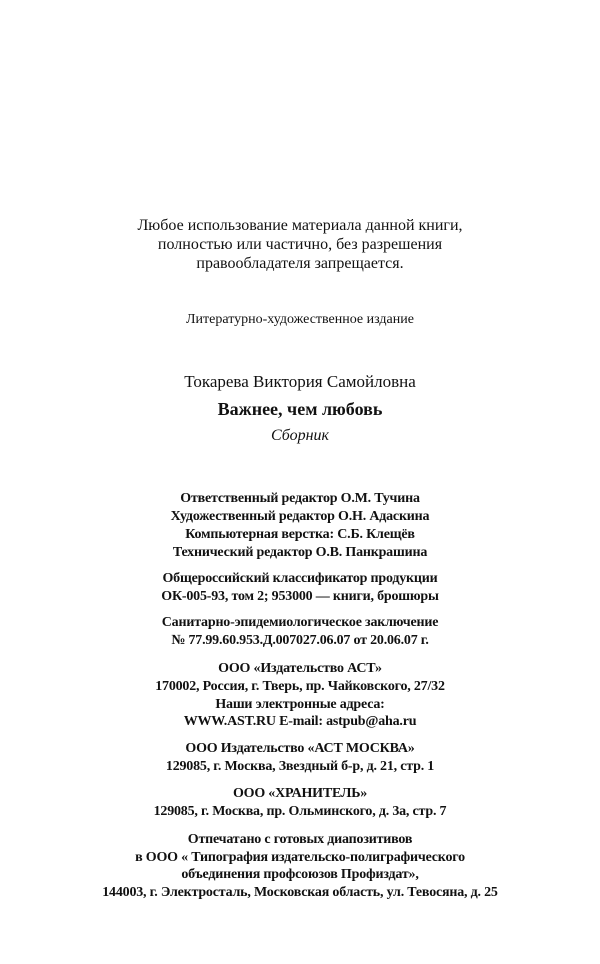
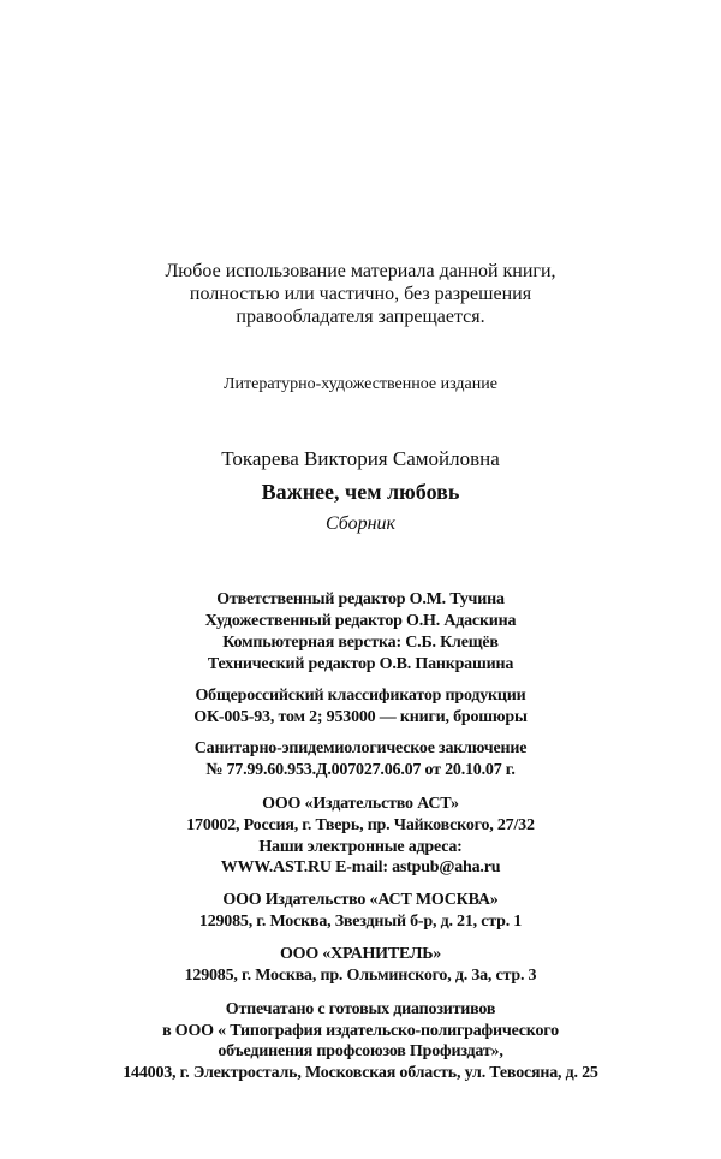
  Любое использование материала данной книги,
  полностью или частично, без разрешения
  правообладателя запрещается.
  Литературно-художественное издание
  Токарева Виктория Самойловна
  Важнее, чем любовь
  Сборник
  Ответственный редактор О.М. Тучина
  Художественный редактор О.Н. Адаскина
  Компьютерная верстка: С.Б. Клещёв
  Технический редактор О.В. Панкрашина
  Общероссийский классификатор продукции
  ОК-005-93, том 2; 953000 — книги, брошюры
  Санитарно-эпидемиологическое заключение
- № 77.99.60.953.Д.007027.06.07 от 20.06.07 г.
+ № 77.99.60.953.Д.007027.06.07 от 20.10.07 г.
  ООО «Издательство АСТ»
  170002, Россия, г. Тверь, пр. Чайковского, 27/32
  Наши электронные адреса:
  WWW.AST.RU E-mail: astpub@aha.ru
  ООО Издательство «АСТ МОСКВА»
  129085, г. Москва, Звездный б-р, д. 21, стр. 1
  ООО «ХРАНИТЕЛЬ»
- 129085, г. Москва, пр. Ольминского, д. 3а, стр. 7
+ 129085, г. Москва, пр. Ольминского, д. 3а, стр. 3
  Отпечатано с готовых диапозитивов
  в ООО « Типография издательско-полиграфического
  объединения профсоюзов Профиздат»,
  144003, г. Электросталь, Московская область, ул. Тевосяна, д. 25
